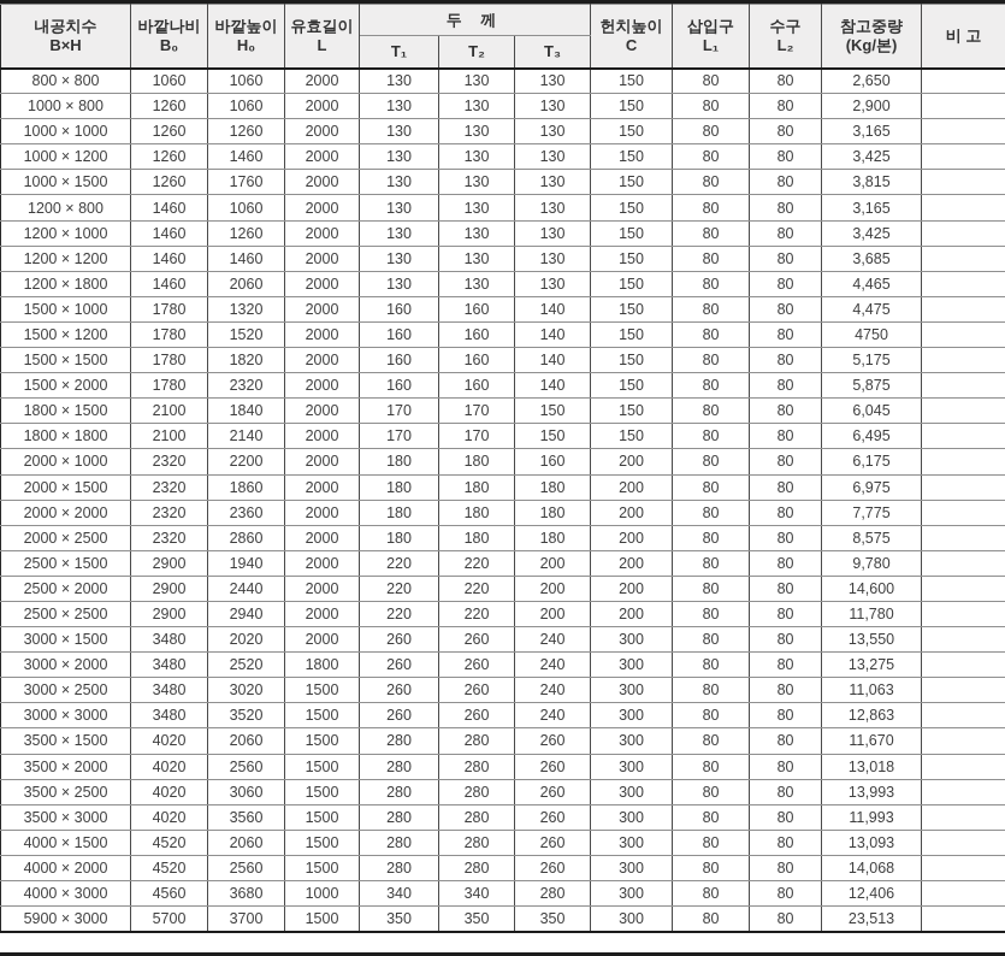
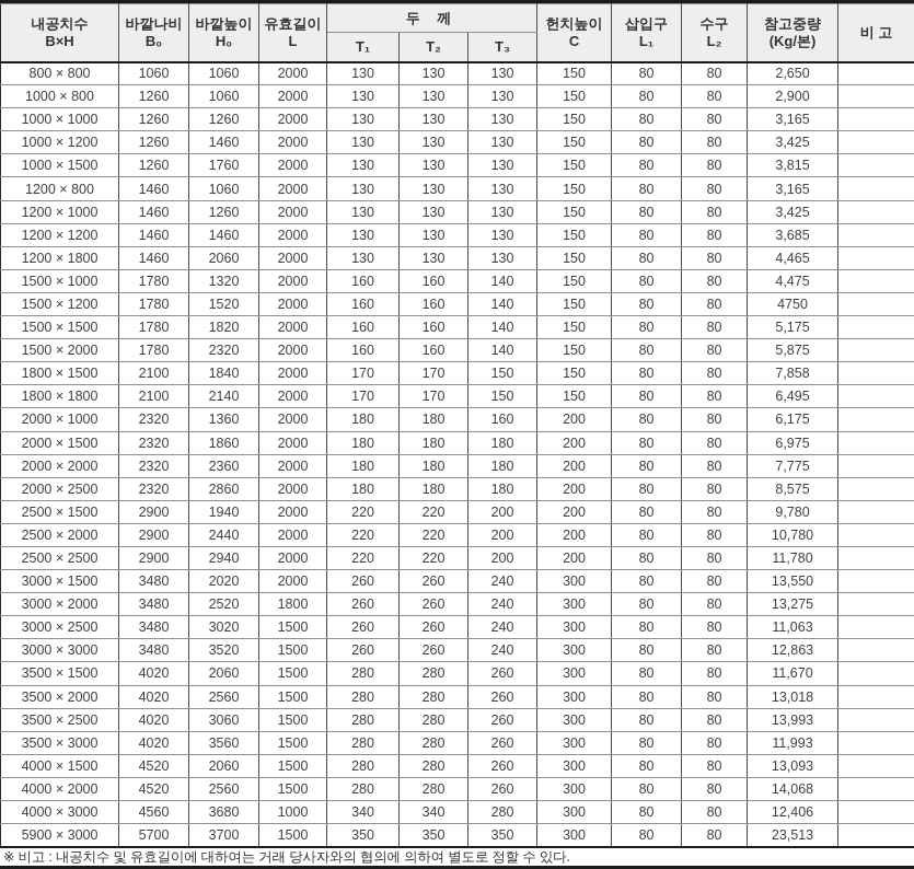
  내공치수 B×H	바깥나비 B₀	바깥높이 H₀	유효길이 L	두 께	헌치높이 C	삽입구 L₁	수구 L₂	참고중량 (Kg/본)	비 고
  T₁	T₂	T₃
  800 × 800	1060	1060	2000	130	130	130	150	80	80	2,650
  1000 × 800	1260	1060	2000	130	130	130	150	80	80	2,900
  1000 × 1000	1260	1260	2000	130	130	130	150	80	80	3,165
  1000 × 1200	1260	1460	2000	130	130	130	150	80	80	3,425
  1000 × 1500	1260	1760	2000	130	130	130	150	80	80	3,815
  1200 × 800	1460	1060	2000	130	130	130	150	80	80	3,165
  1200 × 1000	1460	1260	2000	130	130	130	150	80	80	3,425
  1200 × 1200	1460	1460	2000	130	130	130	150	80	80	3,685
  1200 × 1800	1460	2060	2000	130	130	130	150	80	80	4,465
  1500 × 1000	1780	1320	2000	160	160	140	150	80	80	4,475
  1500 × 1200	1780	1520	2000	160	160	140	150	80	80	4750
  1500 × 1500	1780	1820	2000	160	160	140	150	80	80	5,175
  1500 × 2000	1780	2320	2000	160	160	140	150	80	80	5,875
- 1800 × 1500	2100	1840	2000	170	170	150	150	80	80	6,045
+ 1800 × 1500	2100	1840	2000	170	170	150	150	80	80	7,858
  1800 × 1800	2100	2140	2000	170	170	150	150	80	80	6,495
- 2000 × 1000	2320	2200	2000	180	180	160	200	80	80	6,175
+ 2000 × 1000	2320	1360	2000	180	180	160	200	80	80	6,175
  2000 × 1500	2320	1860	2000	180	180	180	200	80	80	6,975
  2000 × 2000	2320	2360	2000	180	180	180	200	80	80	7,775
  2000 × 2500	2320	2860	2000	180	180	180	200	80	80	8,575
  2500 × 1500	2900	1940	2000	220	220	200	200	80	80	9,780
- 2500 × 2000	2900	2440	2000	220	220	200	200	80	80	14,600
+ 2500 × 2000	2900	2440	2000	220	220	200	200	80	80	10,780
  2500 × 2500	2900	2940	2000	220	220	200	200	80	80	11,780
  3000 × 1500	3480	2020	2000	260	260	240	300	80	80	13,550
  3000 × 2000	3480	2520	1800	260	260	240	300	80	80	13,275
  3000 × 2500	3480	3020	1500	260	260	240	300	80	80	11,063
  3000 × 3000	3480	3520	1500	260	260	240	300	80	80	12,863
  3500 × 1500	4020	2060	1500	280	280	260	300	80	80	11,670
  3500 × 2000	4020	2560	1500	280	280	260	300	80	80	13,018
  3500 × 2500	4020	3060	1500	280	280	260	300	80	80	13,993
  3500 × 3000	4020	3560	1500	280	280	260	300	80	80	11,993
  4000 × 1500	4520	2060	1500	280	280	260	300	80	80	13,093
  4000 × 2000	4520	2560	1500	280	280	260	300	80	80	14,068
  4000 × 3000	4560	3680	1000	340	340	280	300	80	80	12,406
  5900 × 3000	5700	3700	1500	350	350	350	300	80	80	23,513
+ ※ 비고 : 내공치수 및 유효길이에 대하여는 거래 당사자와의 협의에 의하여 별도로 정할 수 있다.
